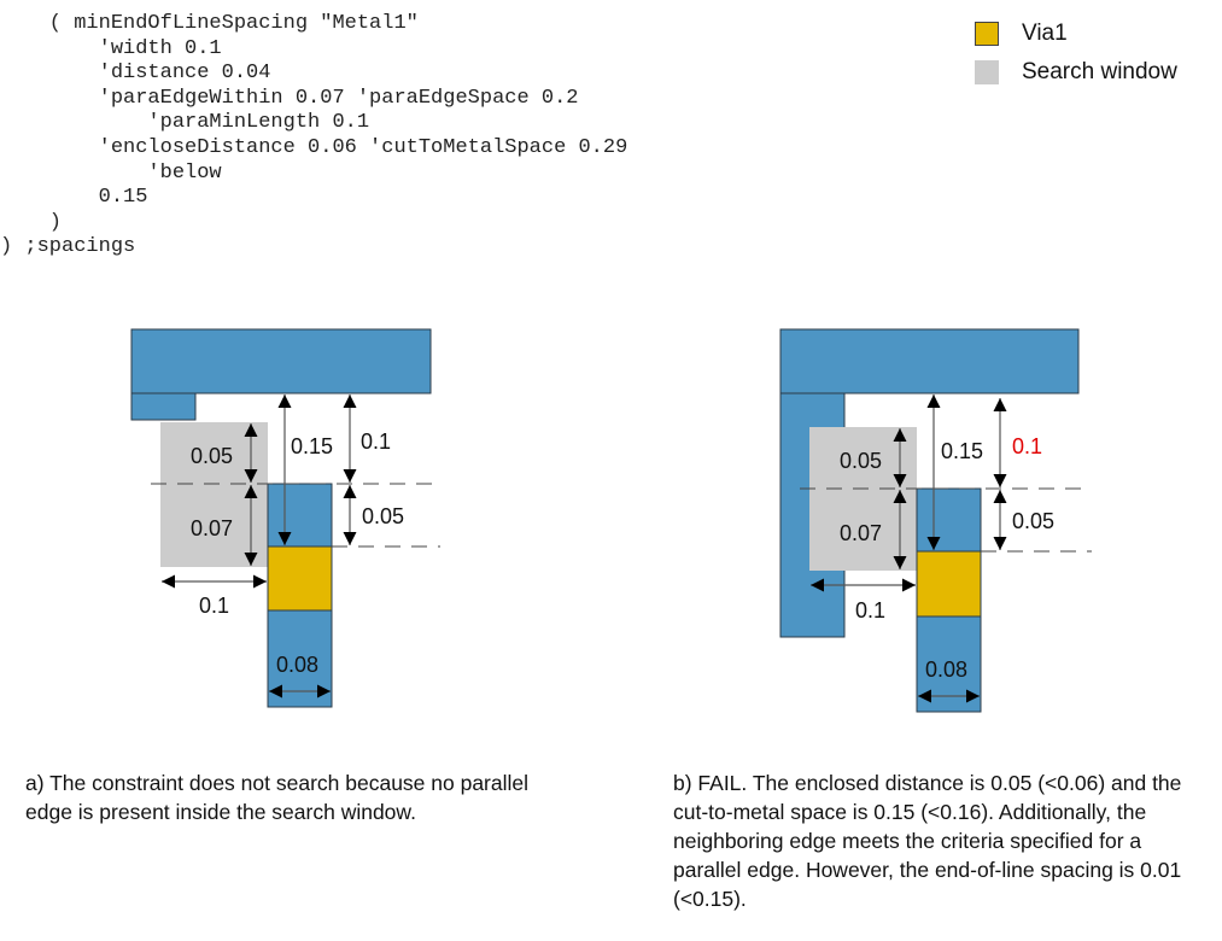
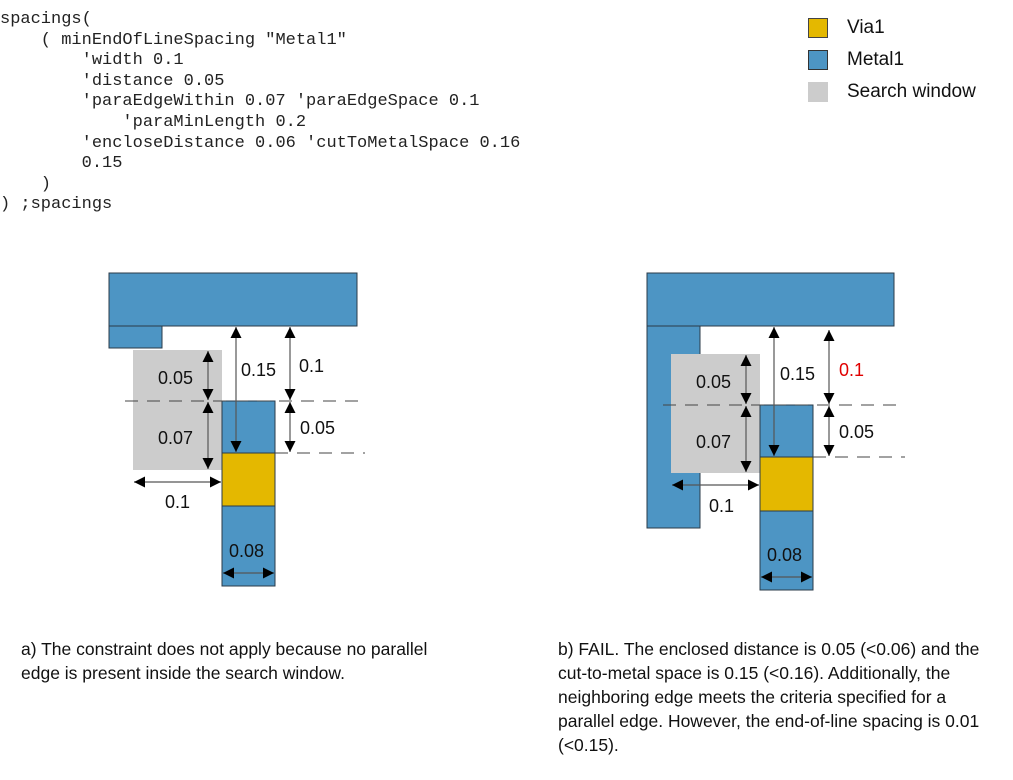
+ spacings(
  ( minEndOfLineSpacing "Metal1"
  'width 0.1
- 'distance 0.04
+ 'distance 0.05
- 'paraEdgeWithin 0.07 'paraEdgeSpace 0.2
+ 'paraEdgeWithin 0.07 'paraEdgeSpace 0.1
- 'paraMinLength 0.1
+ 'paraMinLength 0.2
- 'encloseDistance 0.06 'cutToMetalSpace 0.29
+ 'encloseDistance 0.06 'cutToMetalSpace 0.16
- 'below
  0.15
  )
  ) ;spacings
  Via1
+ Metal1
  Search window
  0.05
  0.07
  0.15
  0.1
  0.05
  0.1
  0.08
  0.05
  0.07
  0.15
  0.1
  0.05
  0.1
  0.08
- a) The constraint does not search because no parallel edge is present inside the search window.
+ a) The constraint does not apply because no parallel edge is present inside the search window.
  b) FAIL. The enclosed distance is 0.05 (<0.06) and the cut-to-metal space is 0.15 (<0.16). Additionally, the neighboring edge meets the criteria specified for a parallel edge. However, the end-of-line spacing is 0.01 (<0.15).
